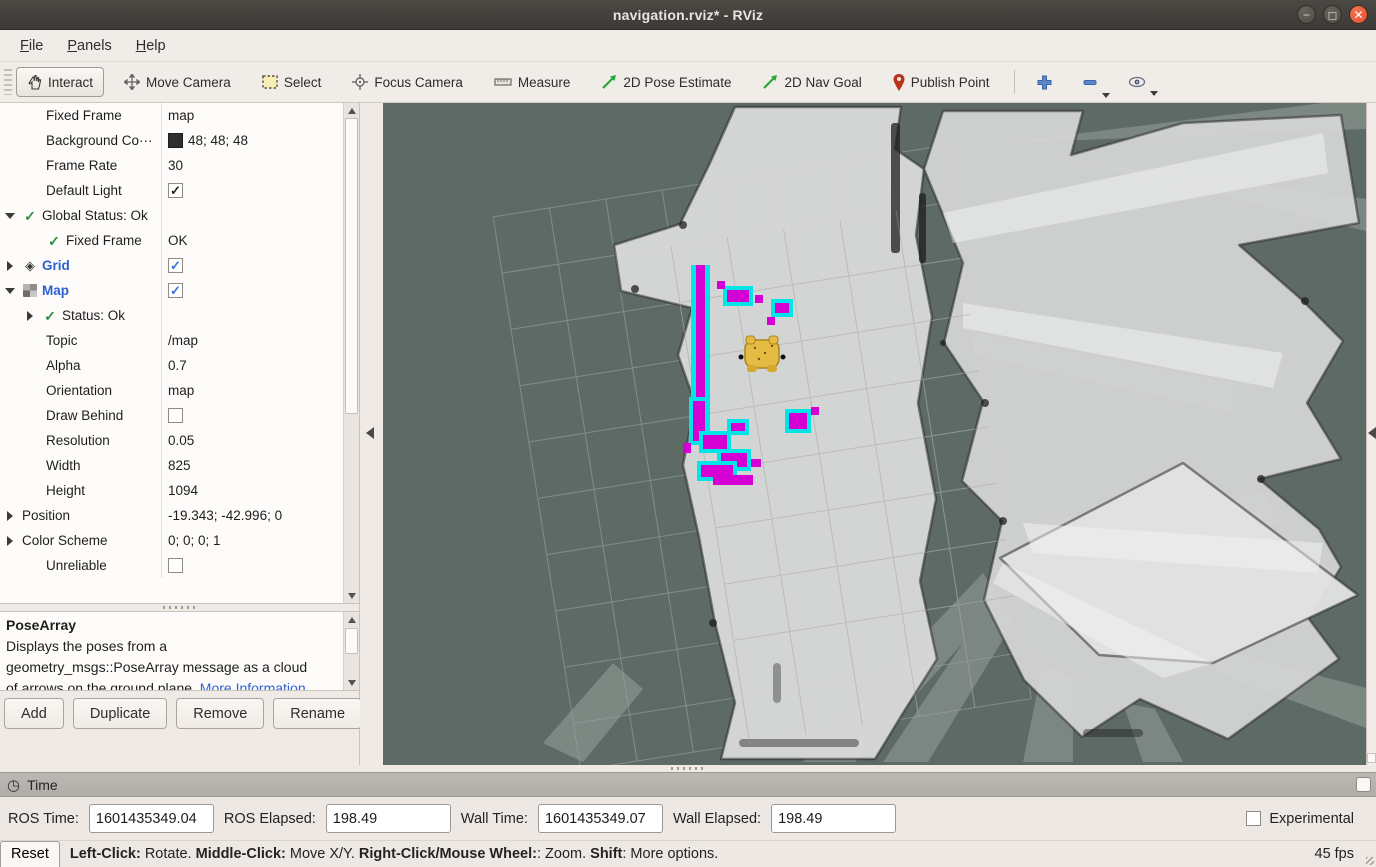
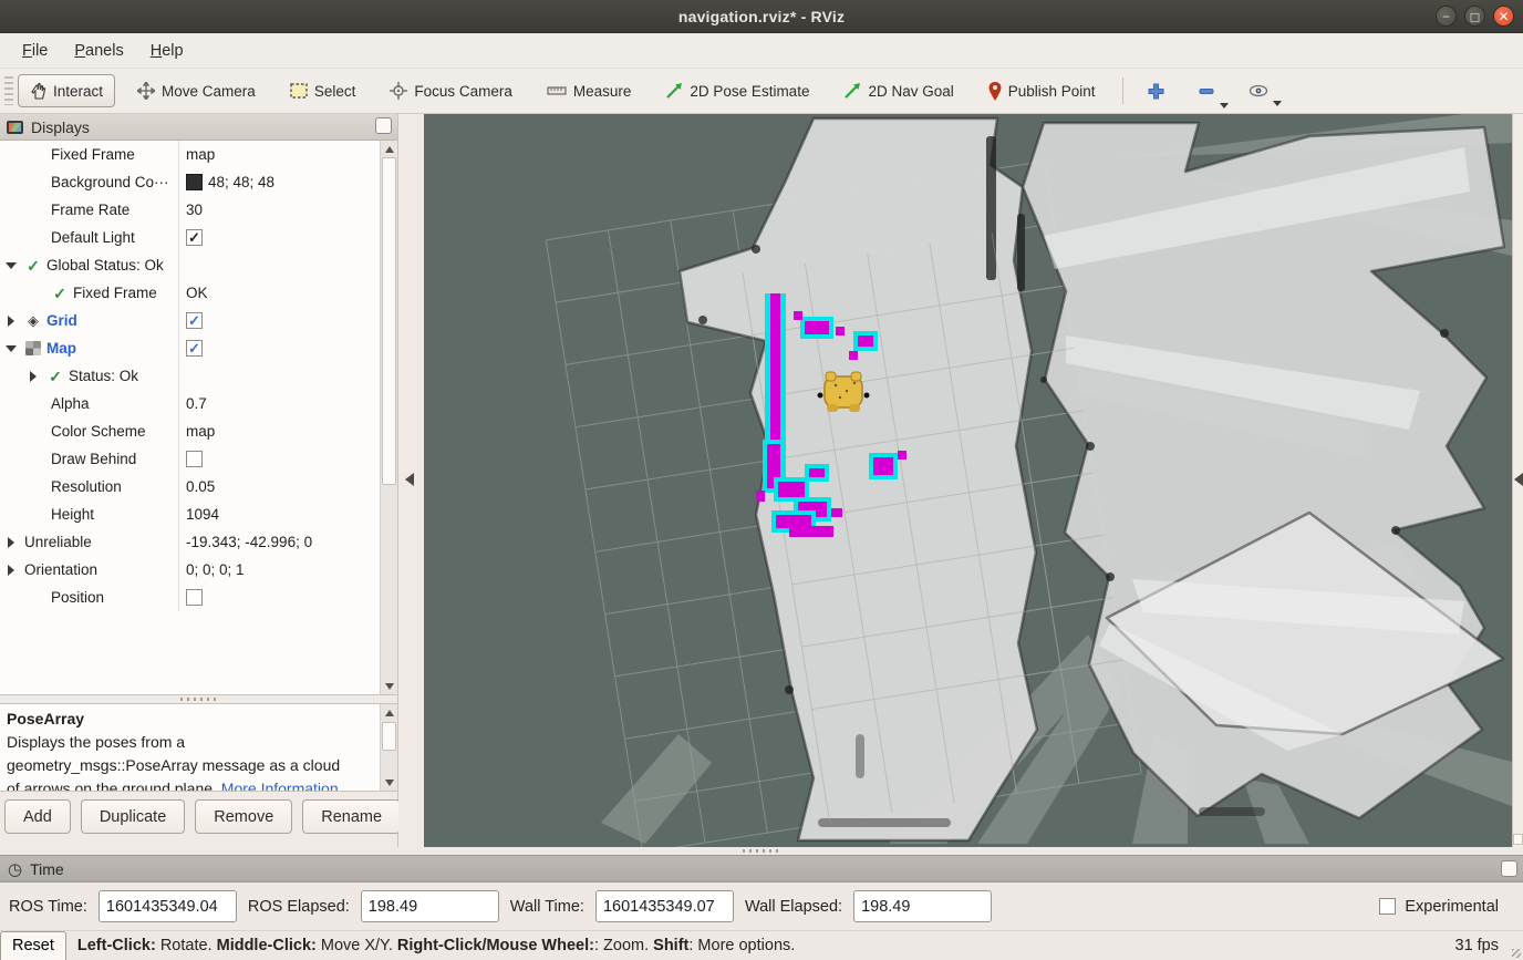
  navigation.rviz* - RViz
  −
  ◻
  ✕
  File
  Panels
  Help
  Interact
  Move Camera
  Select
  Focus Camera
  Measure
  2D Pose Estimate
  2D Nav Goal
  Publish Point
+ Displays
  Fixed Frame
  map
  Background Co···
  48; 48; 48
  Frame Rate
  30
  Default Light
  ✓
  ✓
  Global Status: Ok
  ✓
  Fixed Frame
  OK
  ◈
  Grid
  ✓
  Map
  ✓
  ✓
  Status: Ok
- Topic
- /map
  Alpha
  0.7
- Orientation
+ Color Scheme
  map
  Draw Behind
  Resolution
  0.05
- Width
- 825
  Height
  1094
- Position
+ Unreliable
  -19.343; -42.996; 0
- Color Scheme
+ Orientation
  0; 0; 0; 1
- Unreliable
+ Position
  PoseArray
  Displays the poses from a
  geometry_msgs::PoseArray message as a cloud
  of arrows on the ground plane. More Information.
  Add
  Duplicate
  Remove
  Rename
  ◷
  Time
  ROS Time:
  1601435349.04
  ROS Elapsed:
  198.49
  Wall Time:
  1601435349.07
  Wall Elapsed:
  198.49
  Experimental
  Reset
  Left-Click: Rotate. Middle-Click: Move X/Y. Right-Click/Mouse Wheel:: Zoom. Shift: More options.
- 45 fps
+ 31 fps
